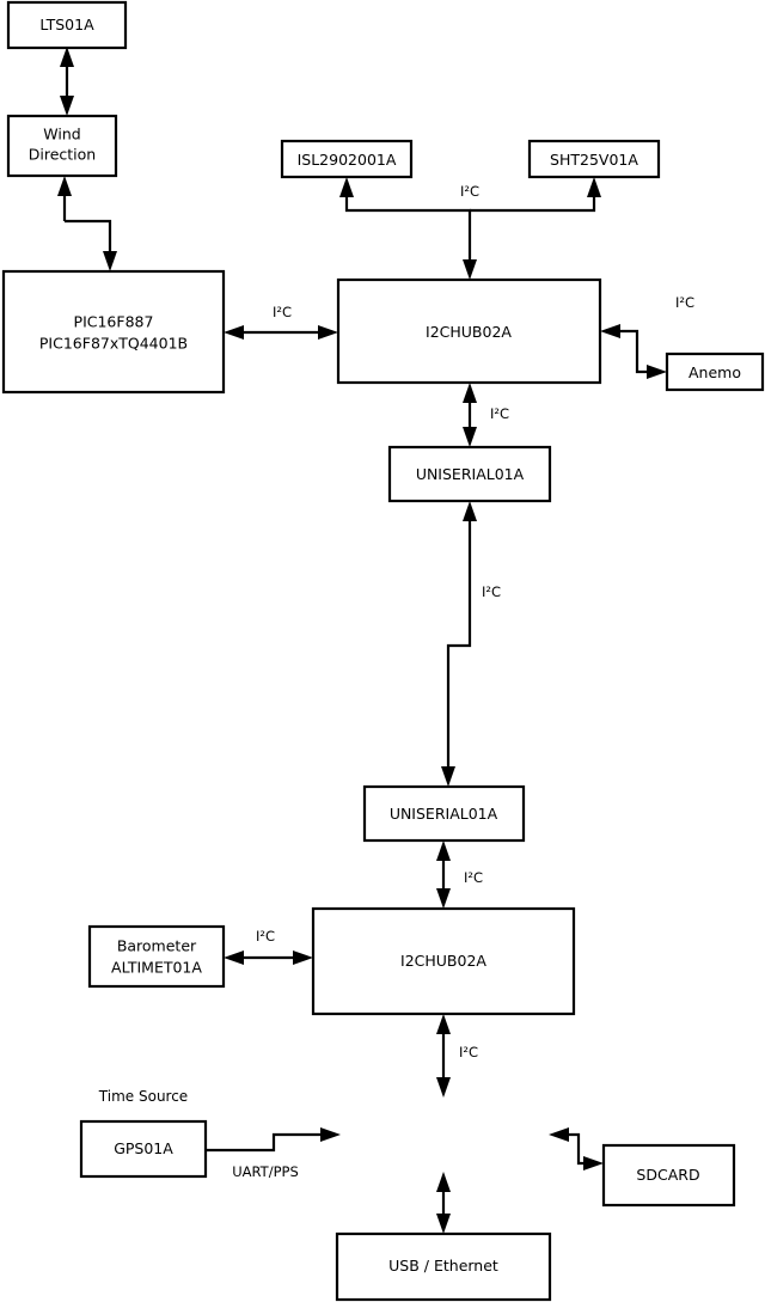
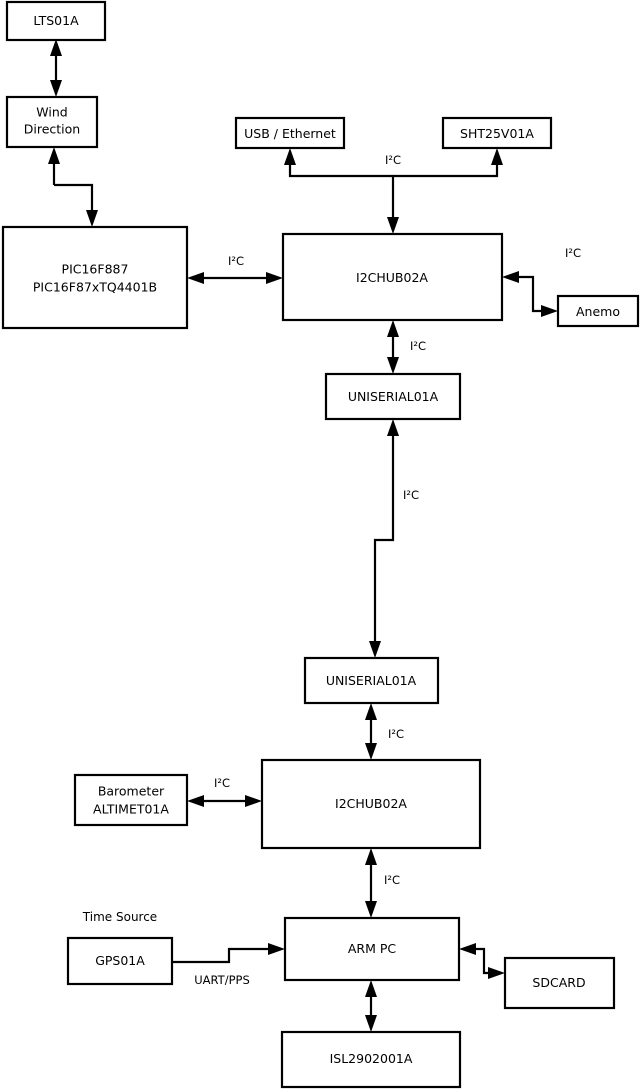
  LTS01A
  Wind
  Direction
  PIC16F887
  PIC16F87xTQ4401B
- ISL2902001A
+ USB / Ethernet
  SHT25V01A
  I2CHUB02A
  Anemo
  UNISERIAL01A
  UNISERIAL01A
  I2CHUB02A
  Barometer
  ALTIMET01A
  GPS01A
+ ARM PC
  SDCARD
- USB / Ethernet
+ ISL2902001A
  I²C
  I²C
  I²C
  I²C
  I²C
  I²C
  I²C
  I²C
  UART/PPS
  Time Source
